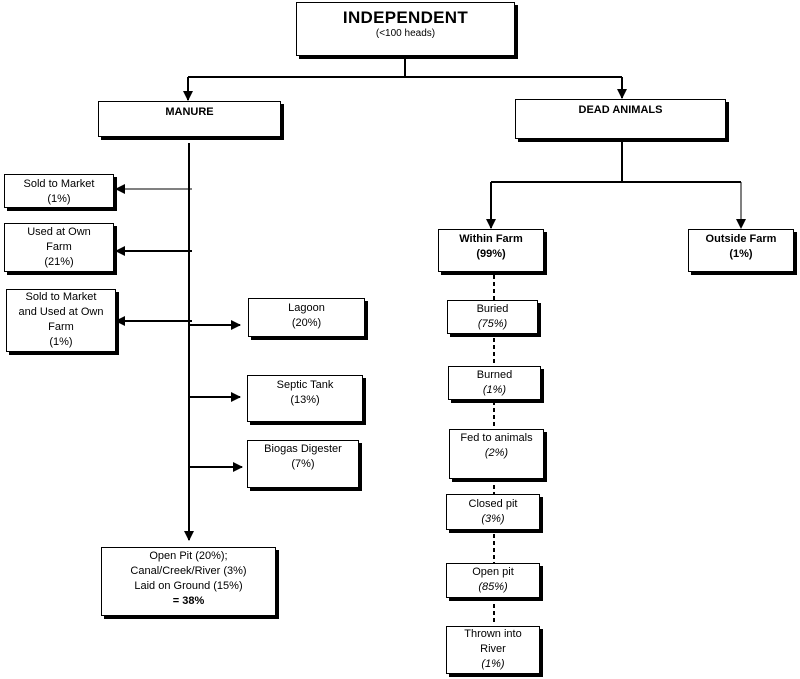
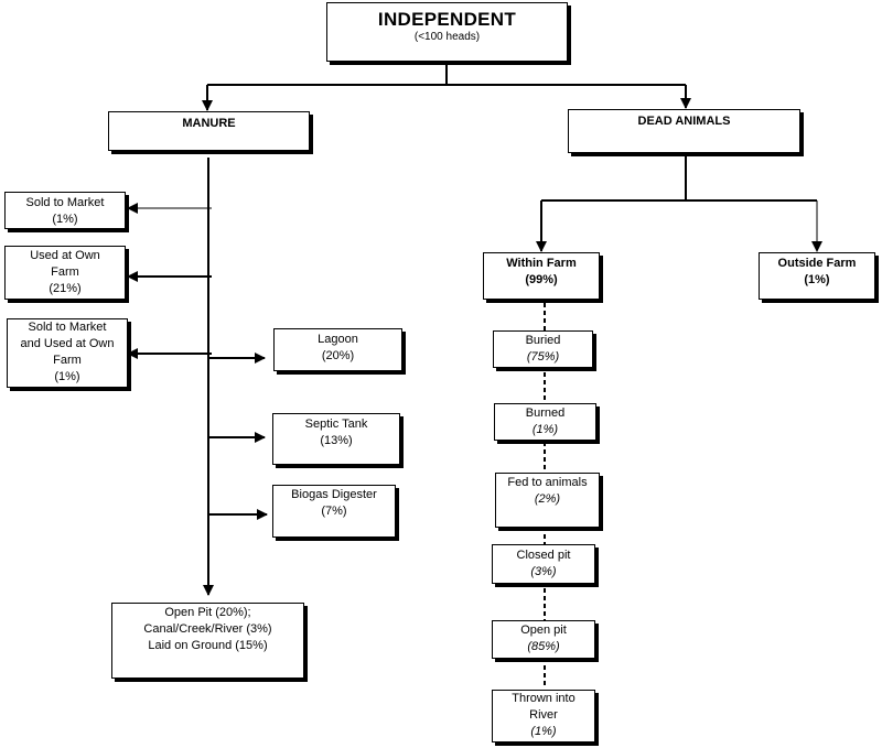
  INDEPENDENT
  (<100 heads)
  MANURE
  DEAD ANIMALS
  Sold to Market
  (1%)
  Used at Own
  Farm
  (21%)
  Sold to Market
  and Used at Own
  Farm
  (1%)
  Lagoon
  (20%)
  Septic Tank
  (13%)
  Biogas Digester
  (7%)
  Open Pit (20%);
  Canal/Creek/River (3%)
  Laid on Ground (15%)
- = 38%
  Within Farm
  (99%)
  Outside Farm
  (1%)
  Buried
  (75%)
  Burned
  (1%)
  Fed to animals
  (2%)
  Closed pit
  (3%)
  Open pit
  (85%)
  Thrown into
  River
  (1%)
